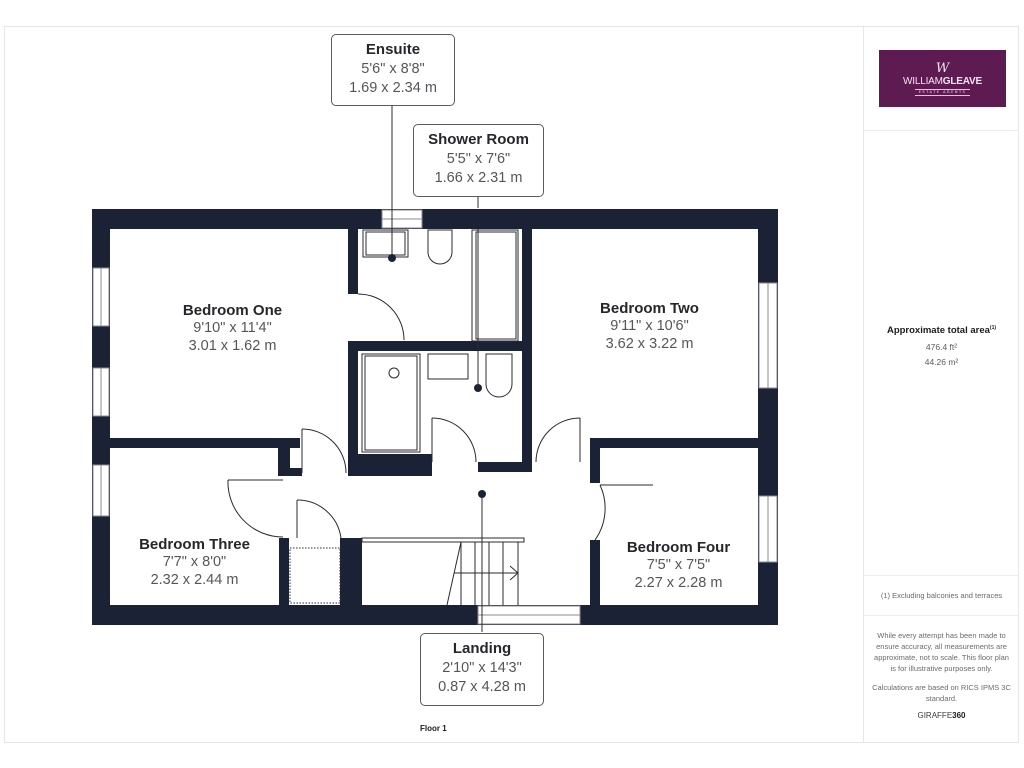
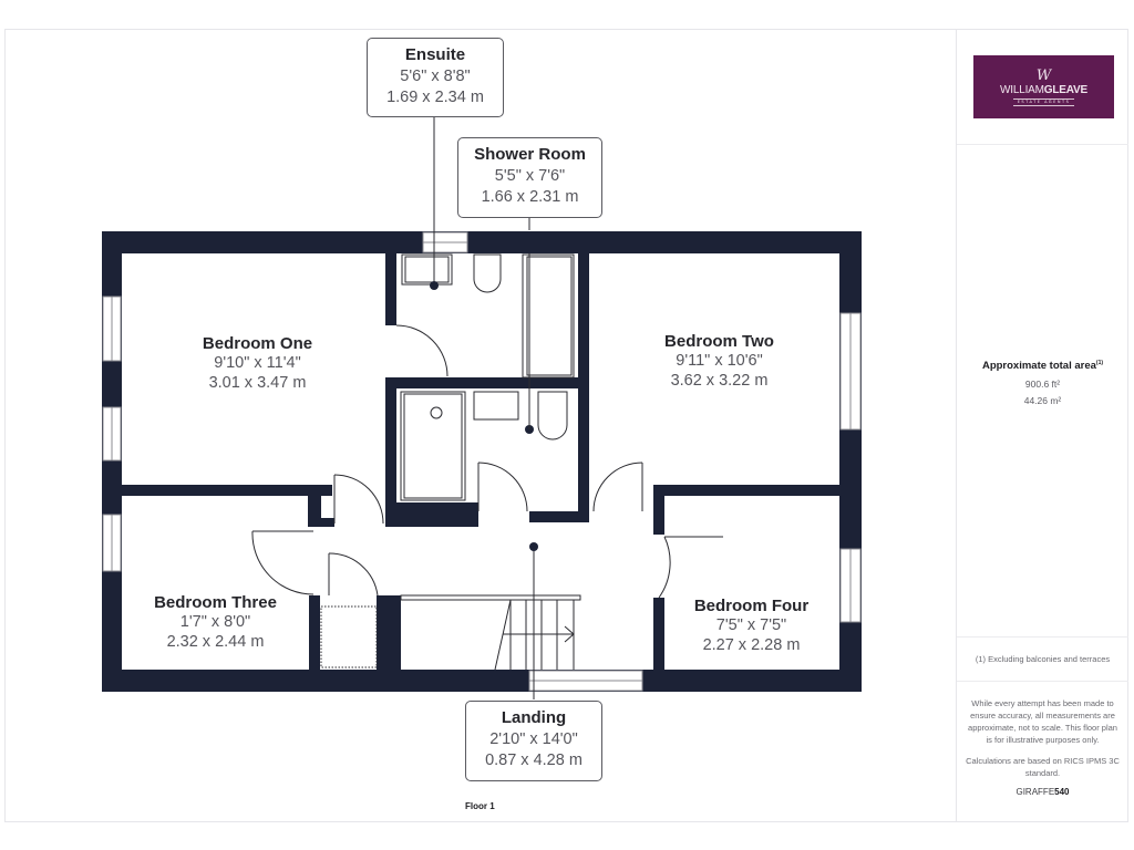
  Bedroom One
  9'10" x 11'4"
- 3.01 x 1.62 m
+ 3.01 x 3.47 m
  Bedroom Two
  9'11" x 10'6"
  3.62 x 3.22 m
  Bedroom Three
- 7'7" x 8'0"
+ 1'7" x 8'0"
  2.32 x 2.44 m
  Bedroom Four
  7'5" x 7'5"
  2.27 x 2.28 m
  Ensuite
  5'6" x 8'8"
  1.69 x 2.34 m
  Shower Room
  5'5" x 7'6"
  1.66 x 2.31 m
  Landing
- 2'10" x 14'3"
+ 2'10" x 14'0"
  0.87 x 4.28 m
  Floor 1
  W
  WILLIAMGLEAVE
  Approximate total area
- 476.4 ft²
+ 900.6 ft²
  44.26 m²
  (1) Excluding balconies and terraces
  While every attempt has been made to ensure accuracy, all measurements are approximate, not to scale. This floor plan is for illustrative purposes only.
  Calculations are based on RICS IPMS 3C standard.
- GIRAFFE360
+ GIRAFFE540
